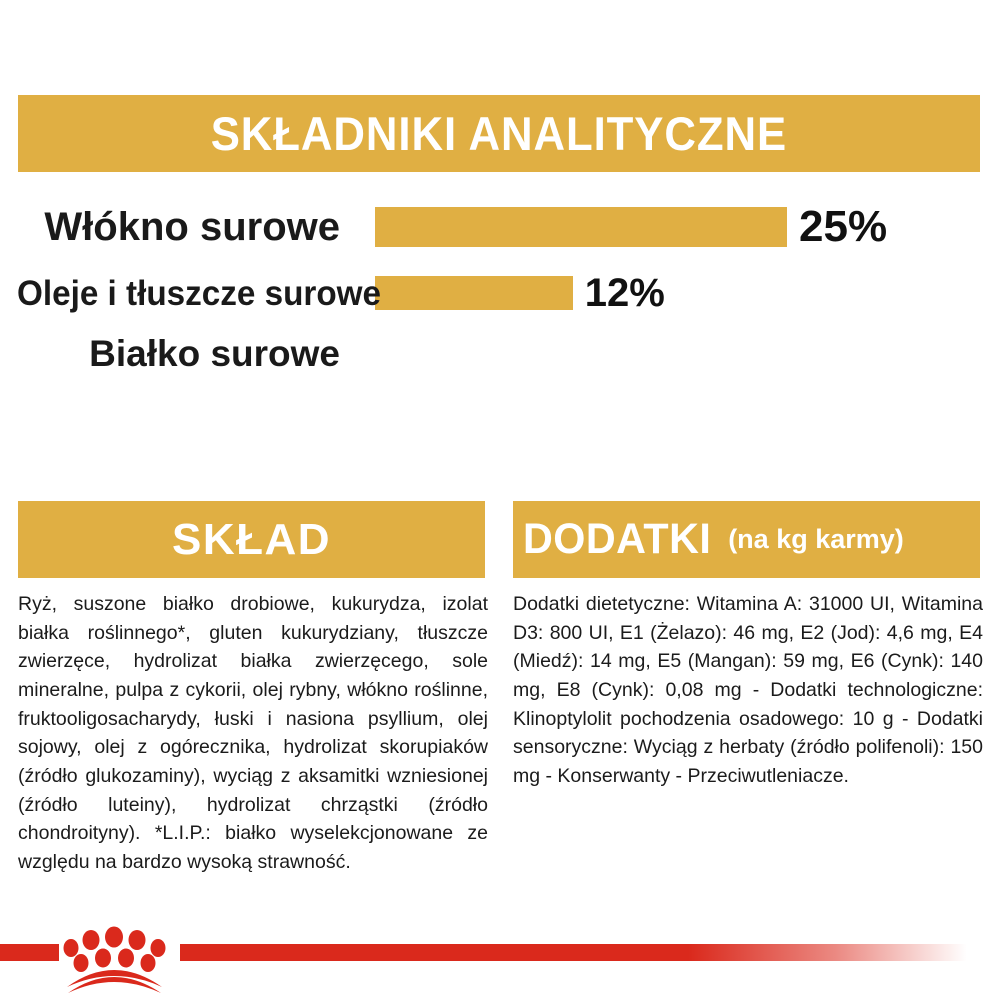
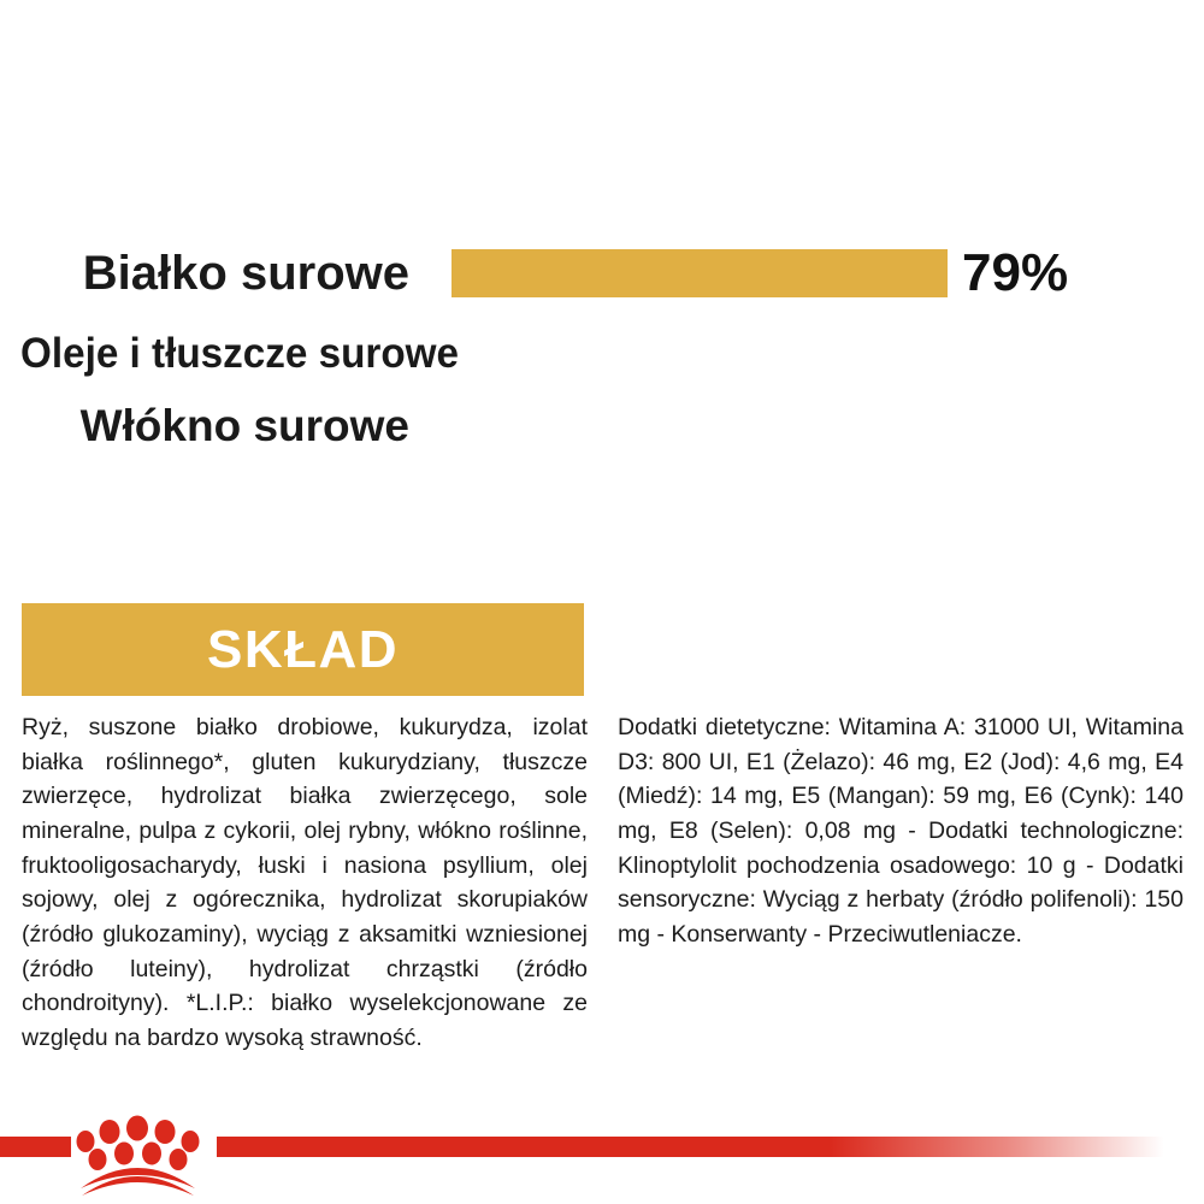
- SKŁADNIKI ANALITYCZNE
- Włókno surowe
+ Białko surowe
- 25%
+ 79%
  Oleje i tłuszcze surowe
- 12%
- Białko surowe
+ Włókno surowe
  SKŁAD
  Ryż, suszone białko drobiowe, kukurydza, izolat białka roślinnego*, gluten kukurydziany, tłuszcze zwierzęce, hydrolizat białka zwierzęcego, sole mineralne, pulpa z cykorii, olej rybny, włókno roślinne, fruktooligosacharydy, łuski i nasiona psyllium, olej sojowy, olej z ogórecznika, hydrolizat skorupiaków (źródło glukozaminy), wyciąg z aksamitki wzniesionej (źródło luteiny), hydrolizat chrząstki (źródło chondroityny). *L.I.P.: białko wyselekcjonowane ze względu na bardzo wysoką strawność.
- DODATKI
- (na kg karmy)
- Dodatki dietetyczne: Witamina A: 31000 UI, Witamina D3: 800 UI, E1 (Żelazo): 46 mg, E2 (Jod): 4,6 mg, E4 (Miedź): 14 mg, E5 (Mangan): 59 mg, E6 (Cynk): 140 mg, E8 (Cynk): 0,08 mg - Dodatki technologiczne: Klinoptylolit pochodzenia osadowego: 10 g - Dodatki sensoryczne: Wyciąg z herbaty (źródło polifenoli): 150 mg - Konserwanty - Przeciwutleniacze.
+ Dodatki dietetyczne: Witamina A: 31000 UI, Witamina D3: 800 UI, E1 (Żelazo): 46 mg, E2 (Jod): 4,6 mg, E4 (Miedź): 14 mg, E5 (Mangan): 59 mg, E6 (Cynk): 140 mg, E8 (Selen): 0,08 mg - Dodatki technologiczne: Klinoptylolit pochodzenia osadowego: 10 g - Dodatki sensoryczne: Wyciąg z herbaty (źródło polifenoli): 150 mg - Konserwanty - Przeciwutleniacze.
